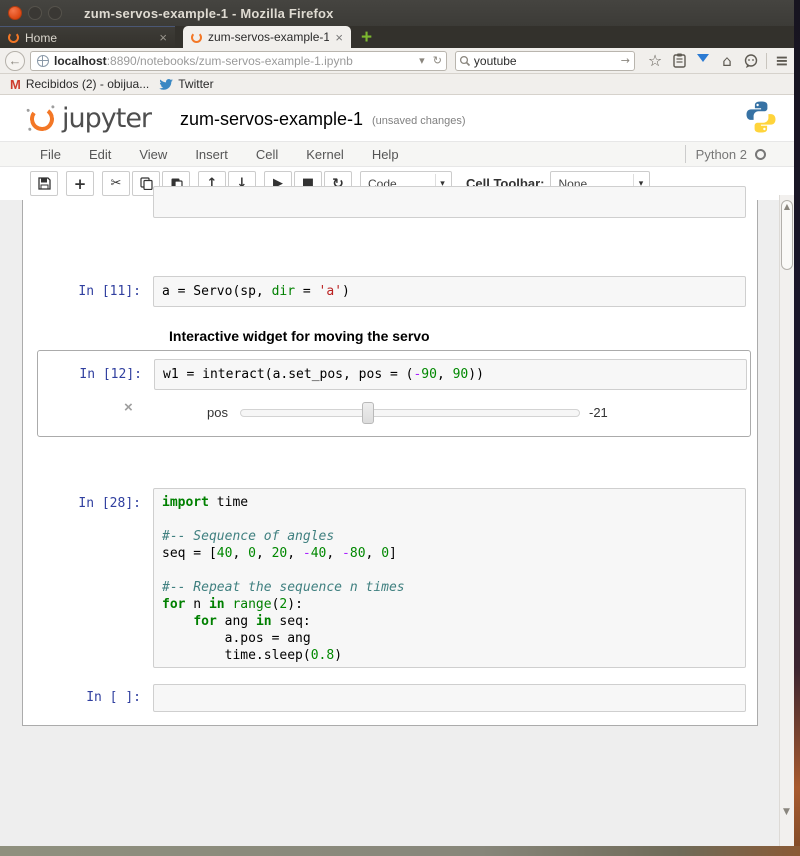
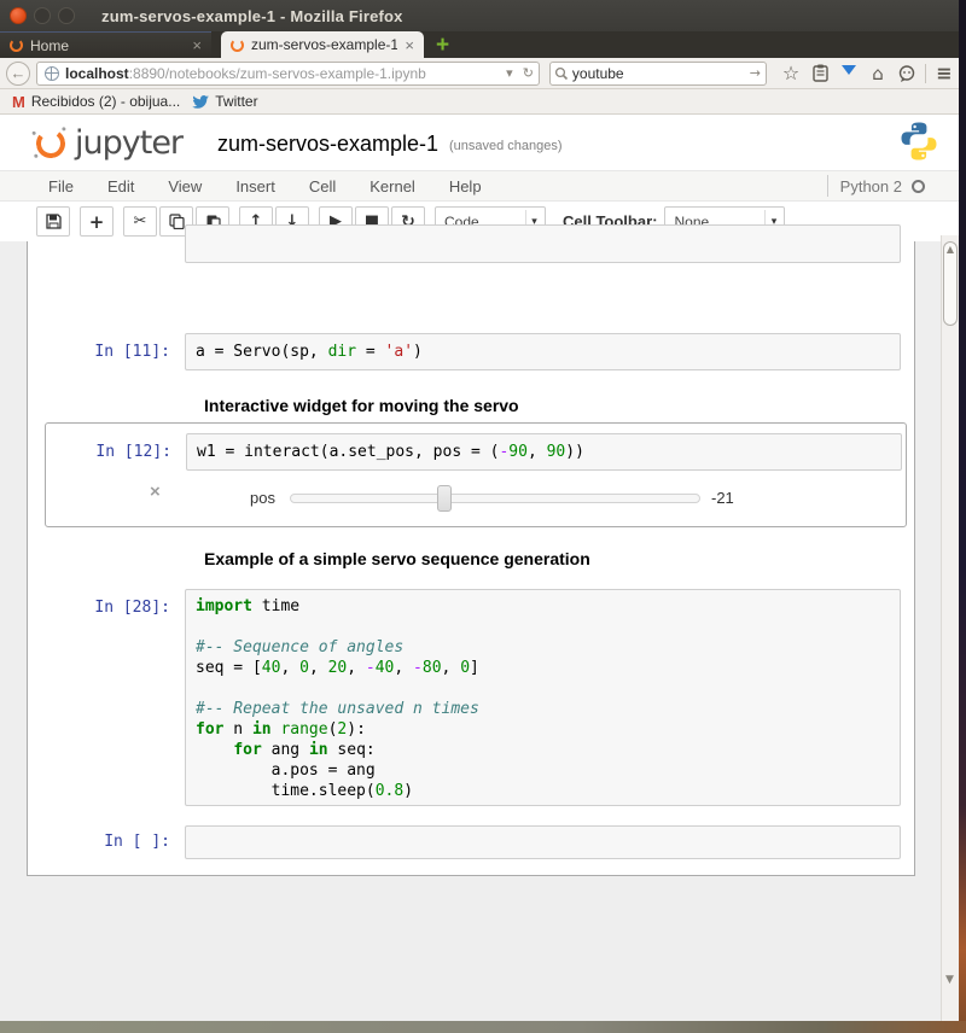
  zum-servos-example-1 - Mozilla Firefox
  Home
  ×
  zum-servos-example-1
  ×
  +
  ←
  localhost:8890/notebooks/zum-servos-example-1.ipynb
  ▾
  ↻
  youtube
  →
  ☆
  ⌂
  ≡
  M
  Recibidos (2) - obijua...
  Twitter
  jupyter
  zum-servos-example-1
  (unsaved changes)
  File
  Edit
  View
  Insert
  Cell
  Kernel
  Help
  Python 2
  +
  ✂
  ↑
  ↓
  ▶
  ■
  ↻
  Code
  ▾
  Cell Toolbar:
  None
  ▾
  In [11]:
  a = Servo(sp, dir = 'a')
  Interactive widget for moving the servo
  In [12]:
  w1 = interact(a.set_pos, pos = (-90, 90))
  ×
  pos
  -21
+ Example of a simple servo sequence generation
  In [28]:
  import time
  #-- Sequence of angles
  seq = [40, 0, 20, -40, -80, 0]
- #-- Repeat the sequence n times
+ #-- Repeat the unsaved n times
  for n in range(2):
  for ang in seq:
  a.pos = ang
  time.sleep(0.8)
  In [ ]:
  ▲
  ▼
